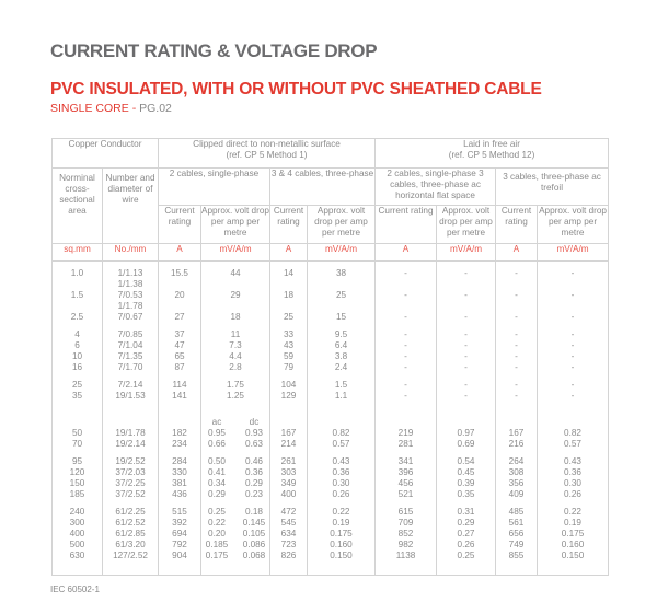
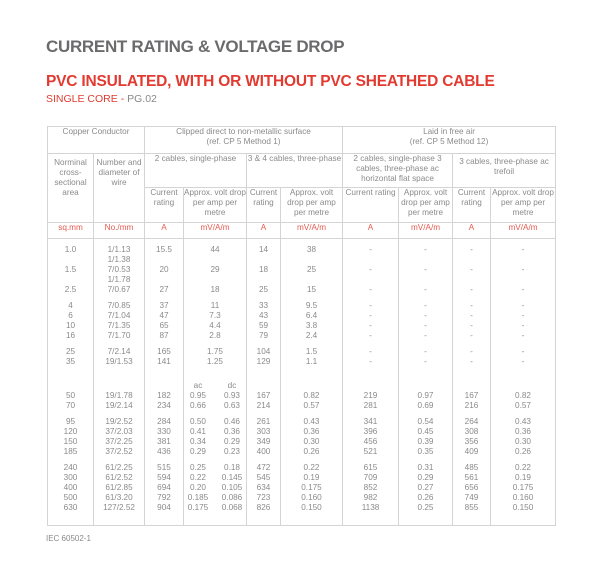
  CURRENT RATING & VOLTAGE DROP
  PVC INSULATED, WITH OR WITHOUT PVC SHEATHED CABLE
  SINGLE CORE - PG.02
  Copper Conductor	Clipped direct to non-metallic surface(ref. CP 5 Method 1)	Laid in free air(ref. CP 5 Method 12)
  Norminal cross-sectional area	Number and diameter of wire	2 cables, single-phase	3 & 4 cables, three-phase	2 cables, single-phase 3 cables, three-phase ac horizontal flat space	3 cables, three-phase ac trefoil
  Current rating	Approx. volt drop per amp per metre	Current rating	Approx. volt drop per amp per metre	Current rating	Approx. volt drop per amp per metre	Current rating	Approx. volt drop per amp per metre
  sq.mm	No./mm	A	mV/A/m	A	mV/A/m	A	mV/A/m	A	mV/A/m
  1.0	1/1.13	15.5	44	14	38	-	-	-	-
  	1/1.38
  1.5	7/0.53	20	29	18	25	-	-	-	-
  	1/1.78
  2.5	7/0.67	27	18	25	15	-	-	-	-
  4	7/0.85	37	11	33	9.5	-	-	-	-
  6	7/1.04	47	7.3	43	6.4	-	-	-	-
  10	7/1.35	65	4.4	59	3.8	-	-	-	-
  16	7/1.70	87	2.8	79	2.4	-	-	-	-
- 25	7/2.14	114	1.75	104	1.5	-	-	-	-
+ 25	7/2.14	165	1.75	104	1.5	-	-	-	-
  35	19/1.53	141	1.25	129	1.1	-	-	-	-
  			ac dc
  50	19/1.78	182	0.95 0.93	167	0.82	219	0.97	167	0.82
  70	19/2.14	234	0.66 0.63	214	0.57	281	0.69	216	0.57
  95	19/2.52	284	0.50 0.46	261	0.43	341	0.54	264	0.43
  120	37/2.03	330	0.41 0.36	303	0.36	396	0.45	308	0.36
  150	37/2.25	381	0.34 0.29	349	0.30	456	0.39	356	0.30
  185	37/2.52	436	0.29 0.23	400	0.26	521	0.35	409	0.26
  240	61/2.25	515	0.25 0.18	472	0.22	615	0.31	485	0.22
- 300	61/2.52	392	0.22 0.145	545	0.19	709	0.29	561	0.19
+ 300	61/2.52	594	0.22 0.145	545	0.19	709	0.29	561	0.19
  400	61/2.85	694	0.20 0.105	634	0.175	852	0.27	656	0.175
  500	61/3.20	792	0.185 0.086	723	0.160	982	0.26	749	0.160
  630	127/2.52	904	0.175 0.068	826	0.150	1138	0.25	855	0.150
  IEC 60502-1
